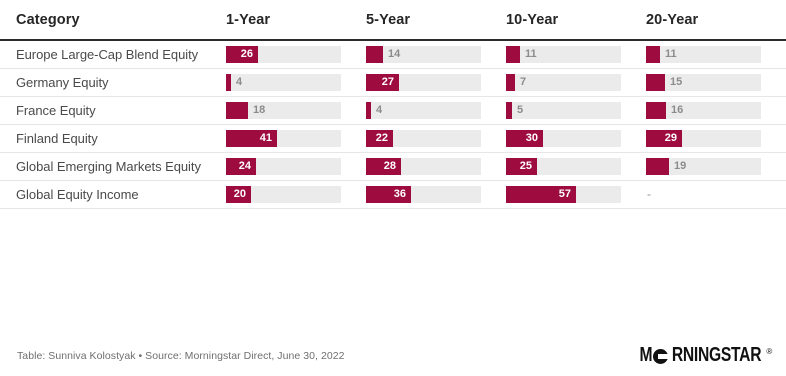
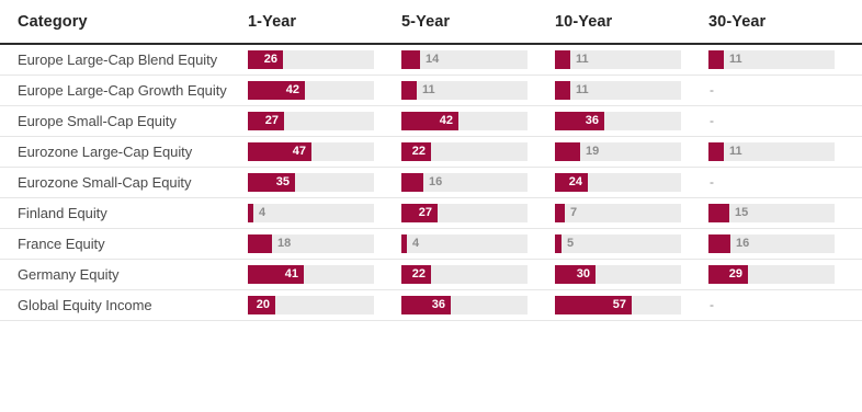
- Category	1-Year	5-Year	10-Year	20-Year
+ Category	1-Year	5-Year	10-Year	30-Year
  Europe Large-Cap Blend Equity	26	14	11	11
+ Europe Large-Cap Growth Equity	42	11	11	-
+ Europe Small-Cap Equity	27	42	36	-
+ Eurozone Large-Cap Equity	47	22	19	11
+ Eurozone Small-Cap Equity	35	16	24	-
- Germany Equity	4	27	7	15
+ Finland Equity	4	27	7	15
  France Equity	18	4	5	16
- Finland Equity	41	22	30	29
+ Germany Equity	41	22	30	29
- Global Emerging Markets Equity	24	28	25	19
  Global Equity Income	20	36	57	-
- Table: Sunniva Kolostyak • Source: Morningstar Direct, June 30, 2022
- M
- RNINGSTAR
- ®
